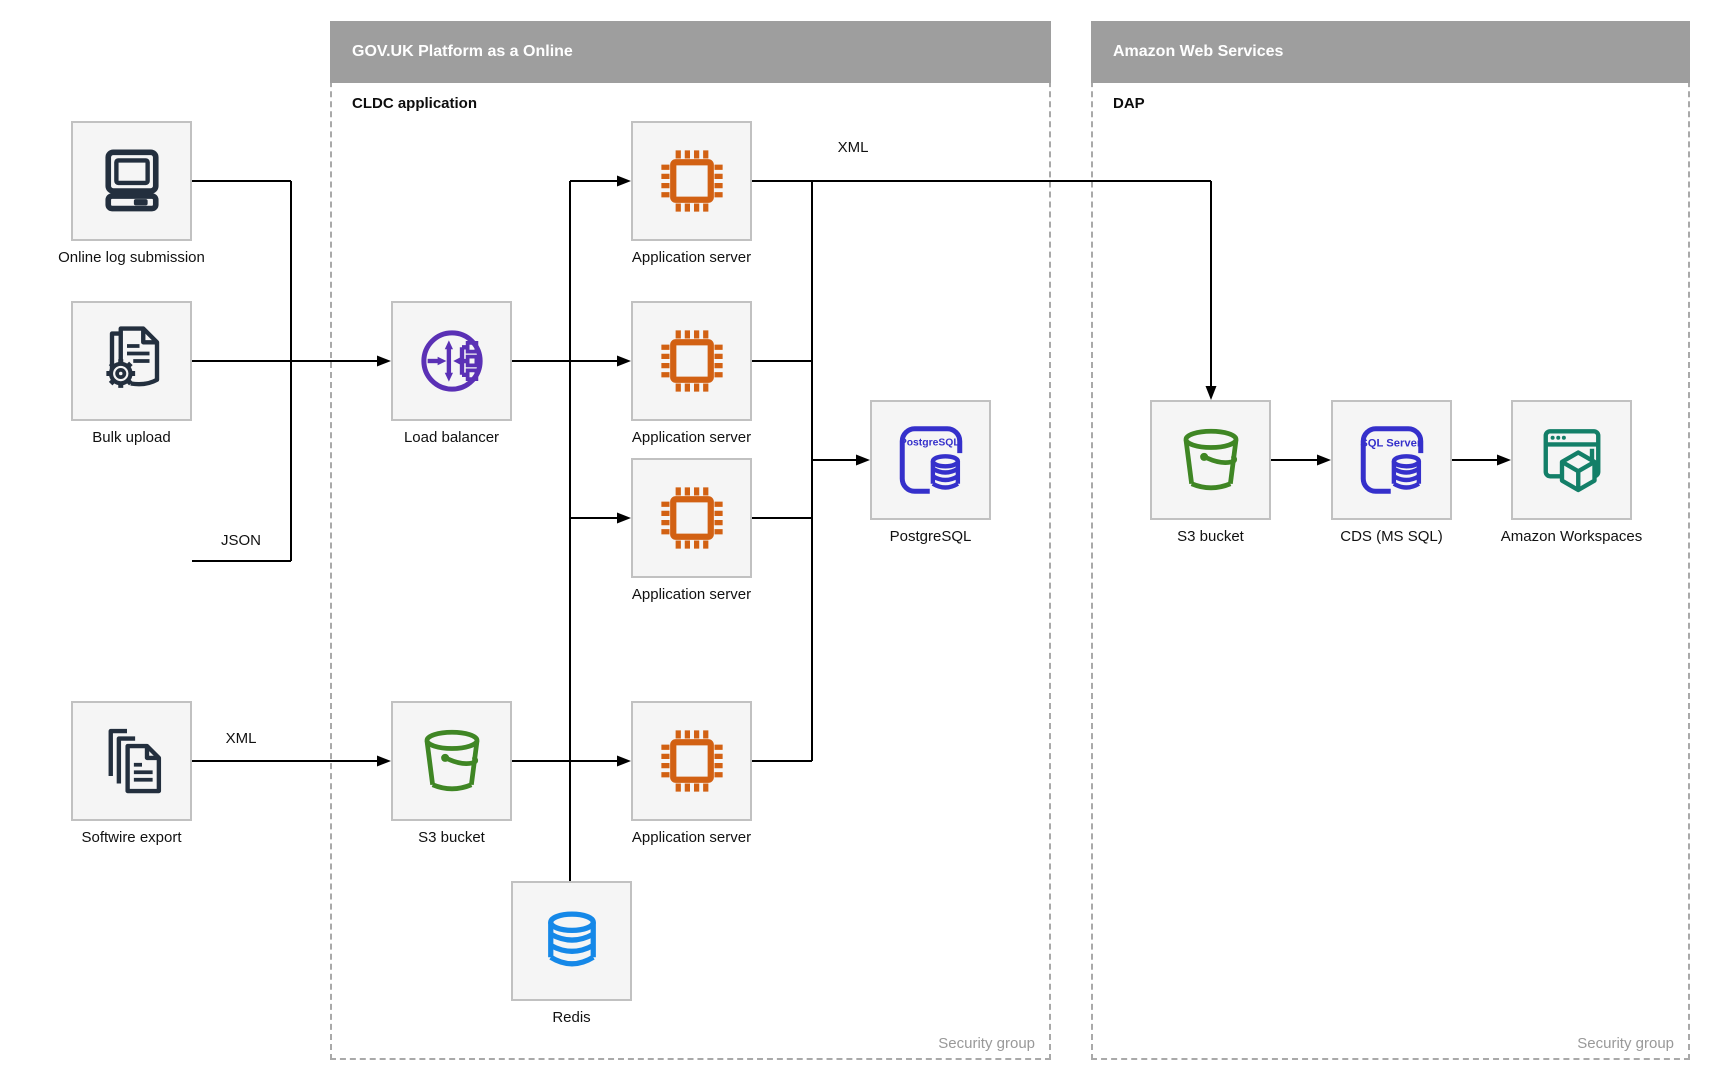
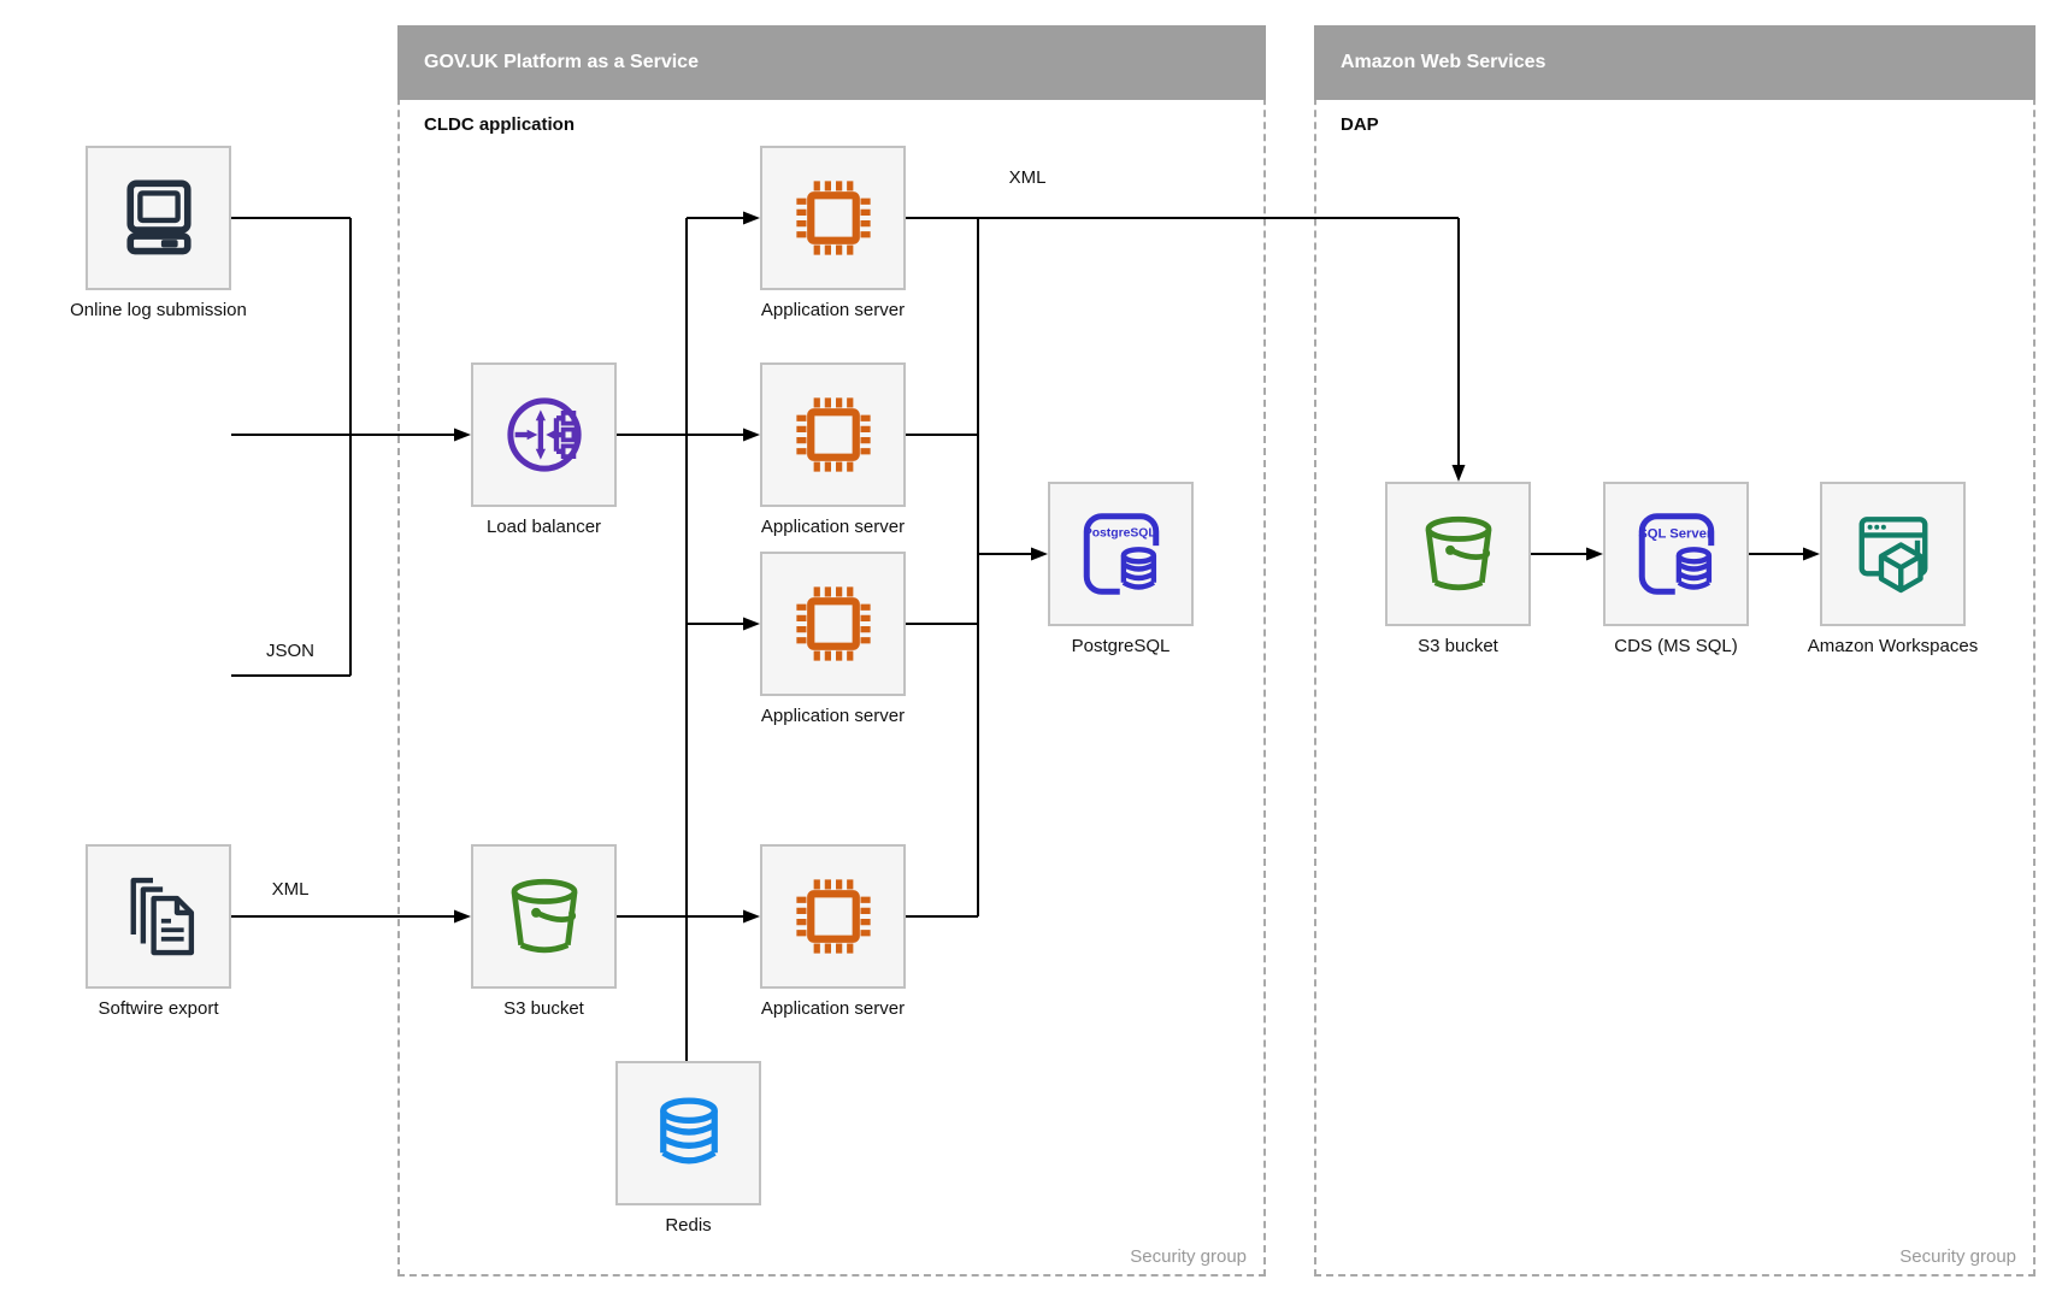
- GOV.UK Platform as a Online
+ GOV.UK Platform as a Service
  CLDC application
  Security group
  Amazon Web Services
  DAP
  Security group
  Online log submission
- Bulk upload
  Softwire export
  Load balancer
  Application server
  Application server
  Application server
  Application server
  PostgreSQL
  PostgreSQL
  S3 bucket
  Redis
  S3 bucket
  SQL Server
  CDS (MS SQL)
  Amazon Workspaces
  JSON
  XML
  XML
